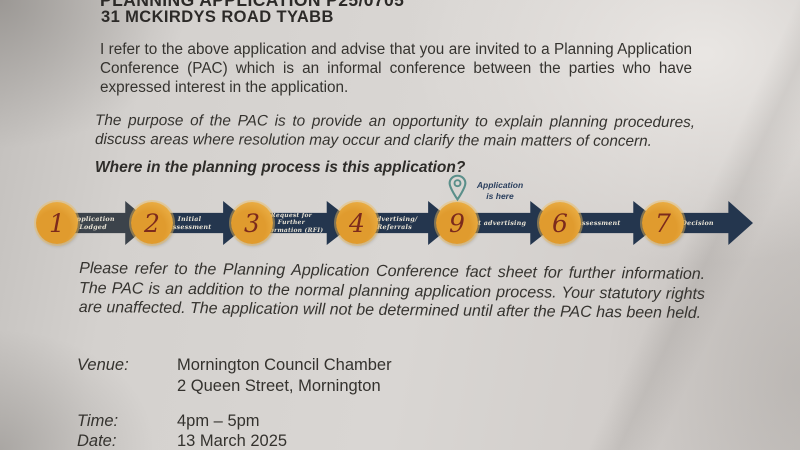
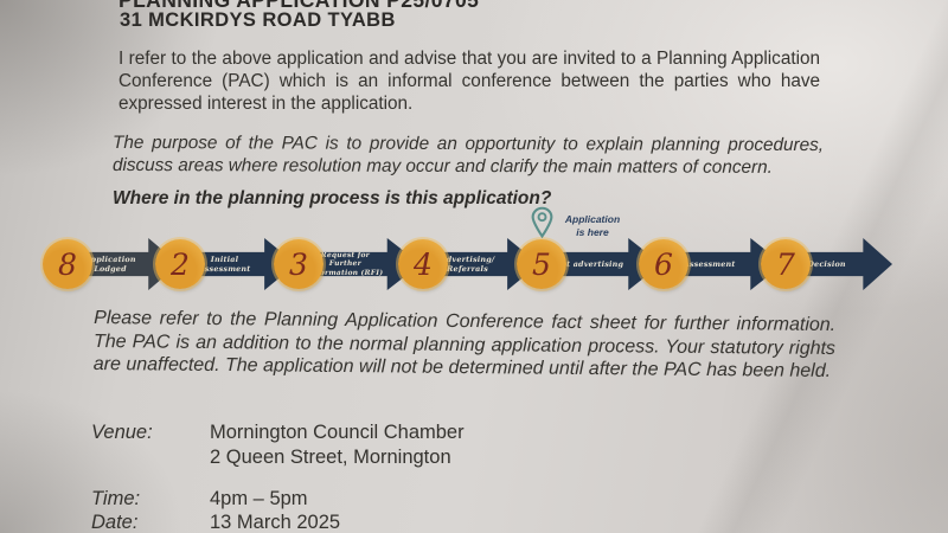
  Application is here
  pplication Lodged
  Initial ssessment
  dvertising/ Referrals
  t advertising
  ssessment
  Decision
- 1
+ 8
  2
  3
  4
- 9
+ 5
  6
  7
